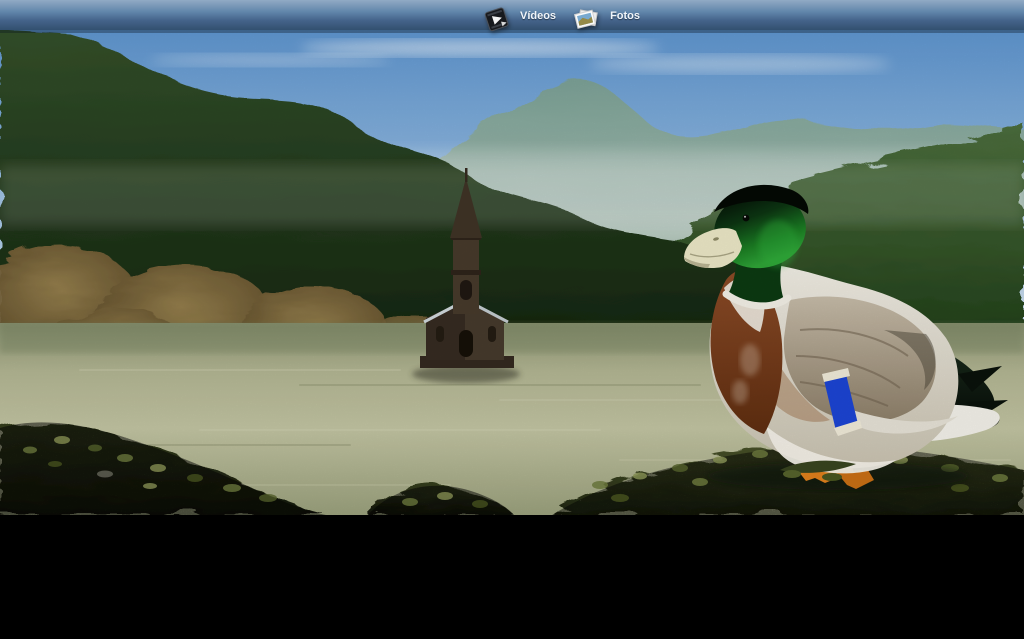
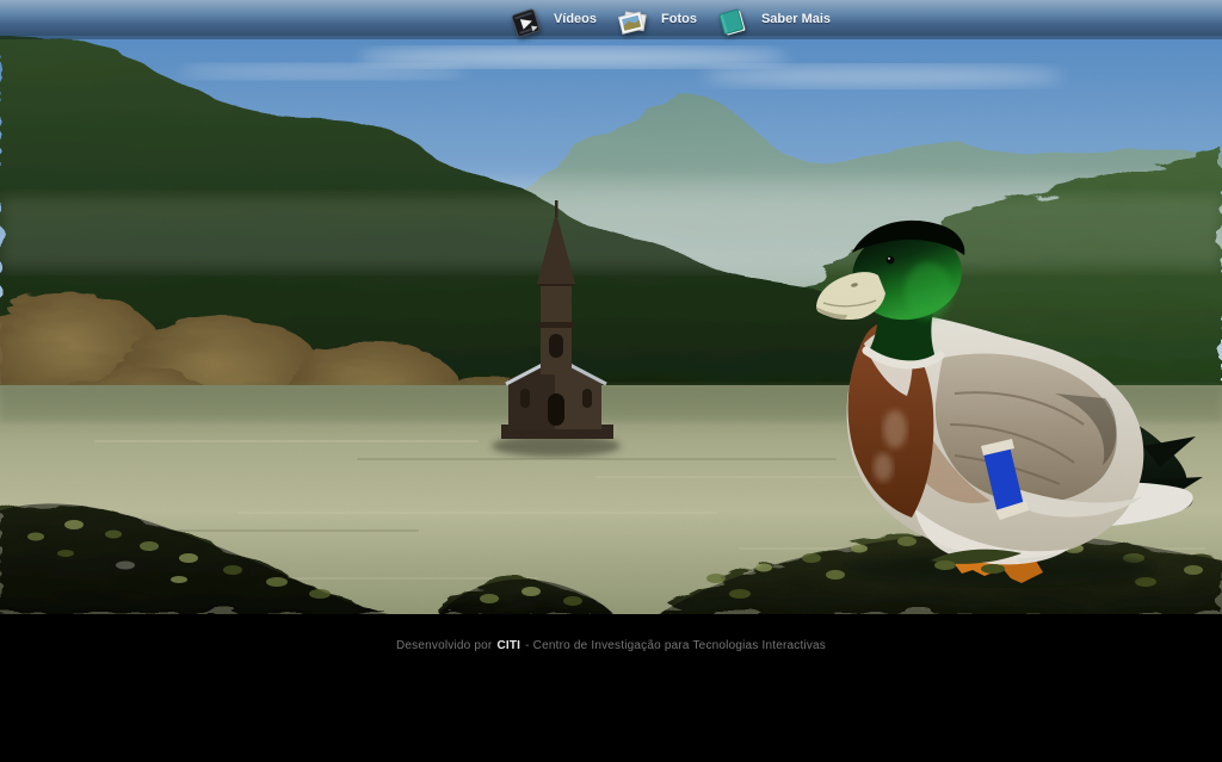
  Vídeos
  Fotos
+ Saber Mais
+ Desenvolvido por CITI - Centro de Investigação para Tecnologias Interactivas
